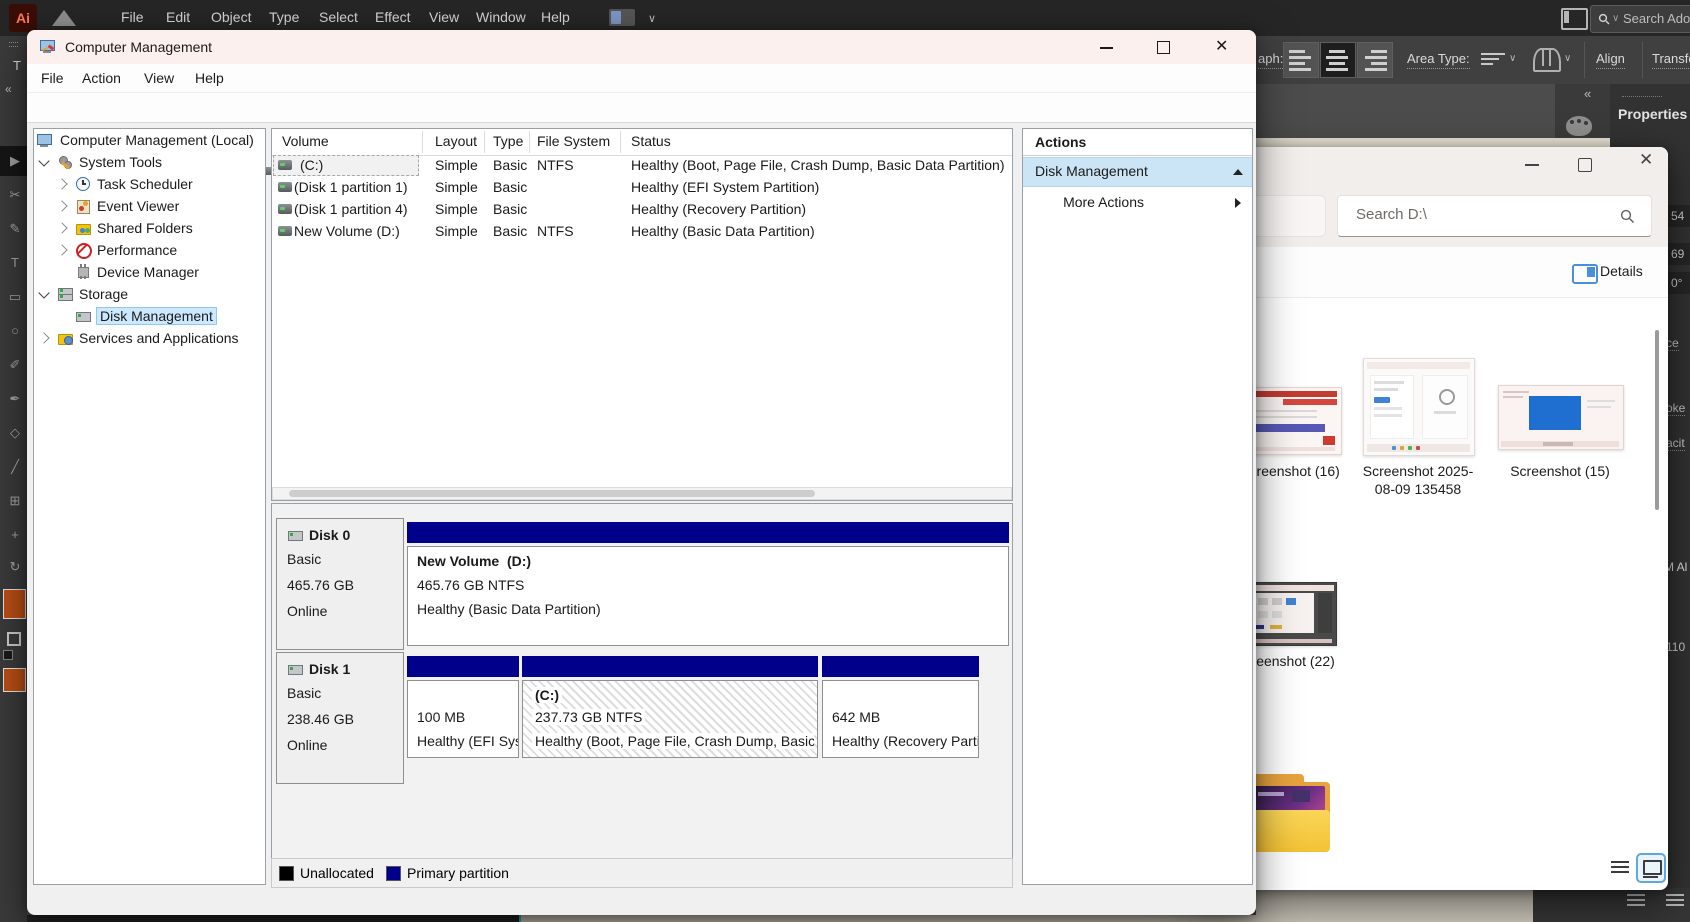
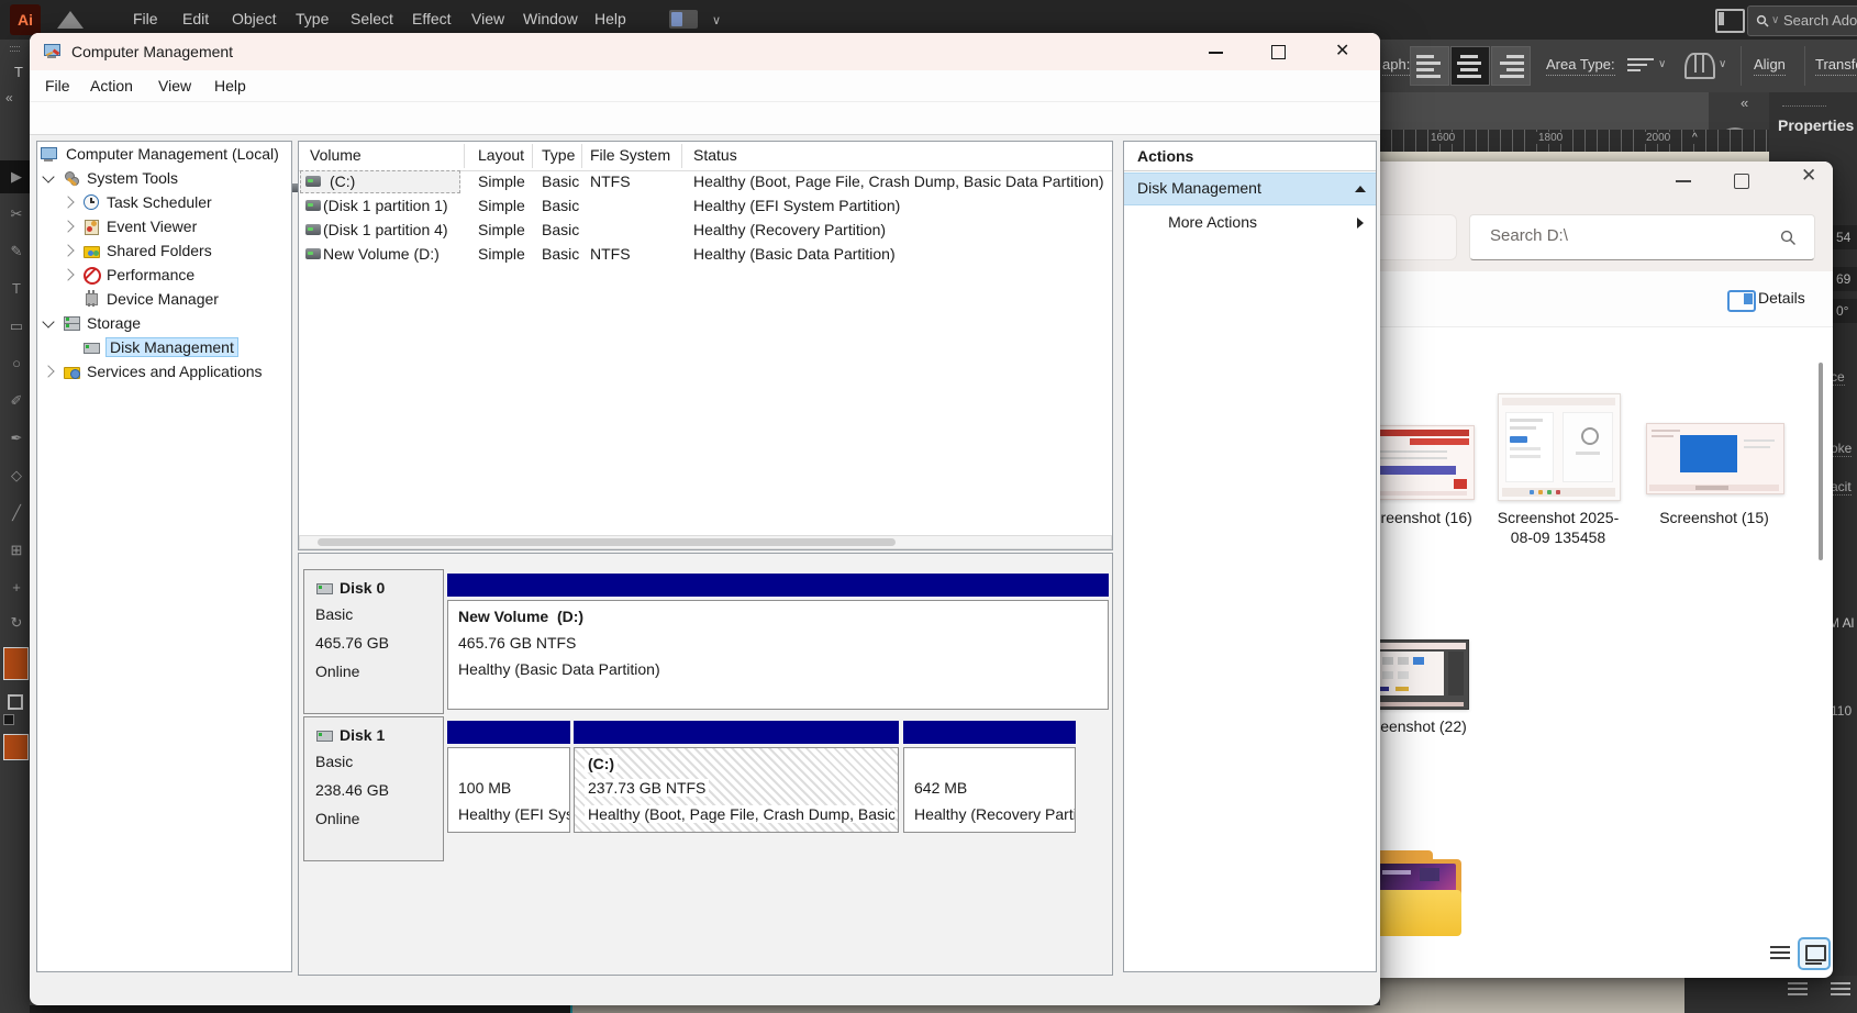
  Ai
  File
  Edit
  Object
  Type
  Select
  Effect
  View
  Window
  Help
  ∨
  ∨
  Search Ado
  T
  «
  ▶
  ✂
  ✎
  T
  ▭
  ○
  ✐
  ✒
  ◇
  ╱
  ⊞
  +
  ↻
  aph:
  Area Type:
  ∨
  ∨
  Align
  «
  Properties
+ 1600
+ 1800
+ 2000
+ ^
  54
  69
  0°
  ce
  oke
  acit
  M Al
  110
  ✕
  Search D:\
  Details
  reenshot (16)
  Screenshot 2025-08-09 135458
  Screenshot (15)
  eenshot (22)
  Computer Management
  ✕
  File
  Action
  View
  Help
  Computer Management (Local)
  System Tools
  Task Scheduler
  Event Viewer
  Shared Folders
  Performance
  Device Manager
  Storage
  Disk Management
  Services and Applications
  Volume
  Layout
  Type
  File System
  Status
  (C:)
  Simple
  Basic
  NTFS
  Healthy (Boot, Page File, Crash Dump, Basic Data Partition)
  (Disk 1 partition 1)
  Simple
  Basic
  Healthy (EFI System Partition)
  (Disk 1 partition 4)
  Simple
  Basic
  Healthy (Recovery Partition)
  New Volume (D:)
  Simple
  Basic
  NTFS
  Healthy (Basic Data Partition)
  Disk 0
  Basic
  465.76 GB
  Online
  New Volume (D:)
  465.76 GB NTFS
  Healthy (Basic Data Partition)
  Disk 1
  Basic
  238.46 GB
  Online
  100 MB
  (C:)
  237.73 GB NTFS
  Healthy (Boot, Page File, Crash Dump, Basic
  642 MB
  Healthy (Recovery Part
- Unallocated
- Primary partition
  Actions
  Disk Management
  More Actions
